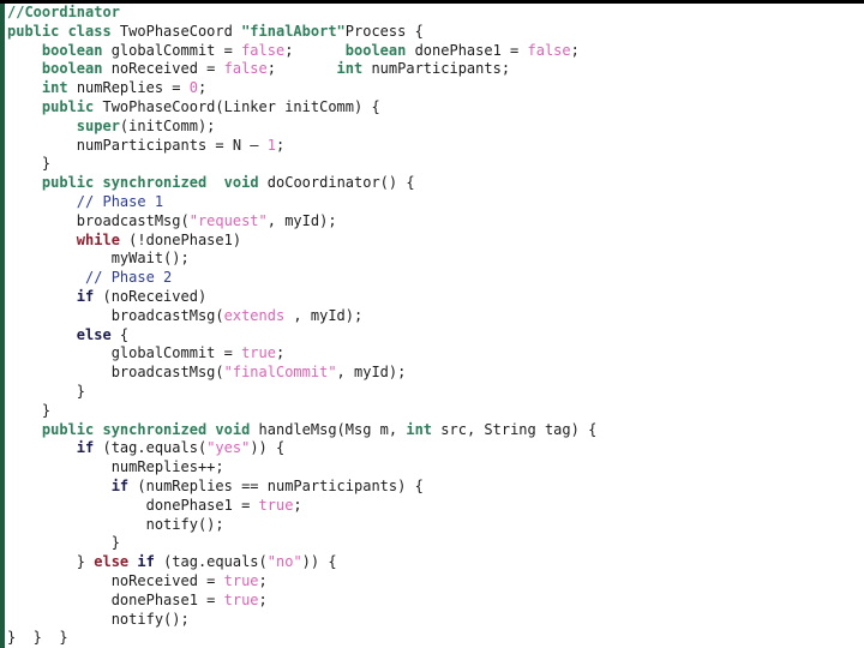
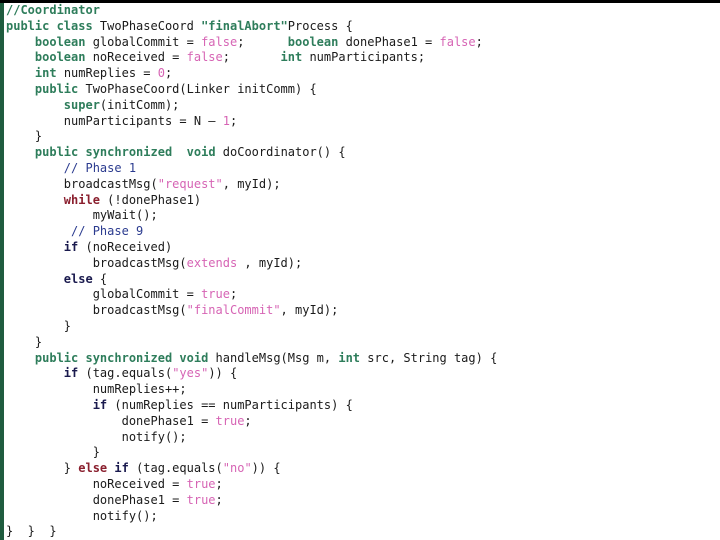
  //Coordinator
  public class TwoPhaseCoord "finalAbort"Process {
  boolean globalCommit = false; boolean donePhase1 = false;
  boolean noReceived = false; int numParticipants;
  int numReplies = 0;
  public TwoPhaseCoord(Linker initComm) {
  super(initComm);
  numParticipants = N – 1;
  }
  public synchronized void doCoordinator() {
  // Phase 1
  broadcastMsg("request", myId);
  while (!donePhase1)
  myWait();
- // Phase 2
+ // Phase 9
  if (noReceived)
  broadcastMsg(extends , myId);
  else {
  globalCommit = true;
  broadcastMsg("finalCommit", myId);
  }
  }
  public synchronized void handleMsg(Msg m, int src, String tag) {
  if (tag.equals("yes")) {
  numReplies++;
  if (numReplies == numParticipants) {
  donePhase1 = true;
  notify();
  }
  } else if (tag.equals("no")) {
  noReceived = true;
  donePhase1 = true;
  notify();
  } } }
